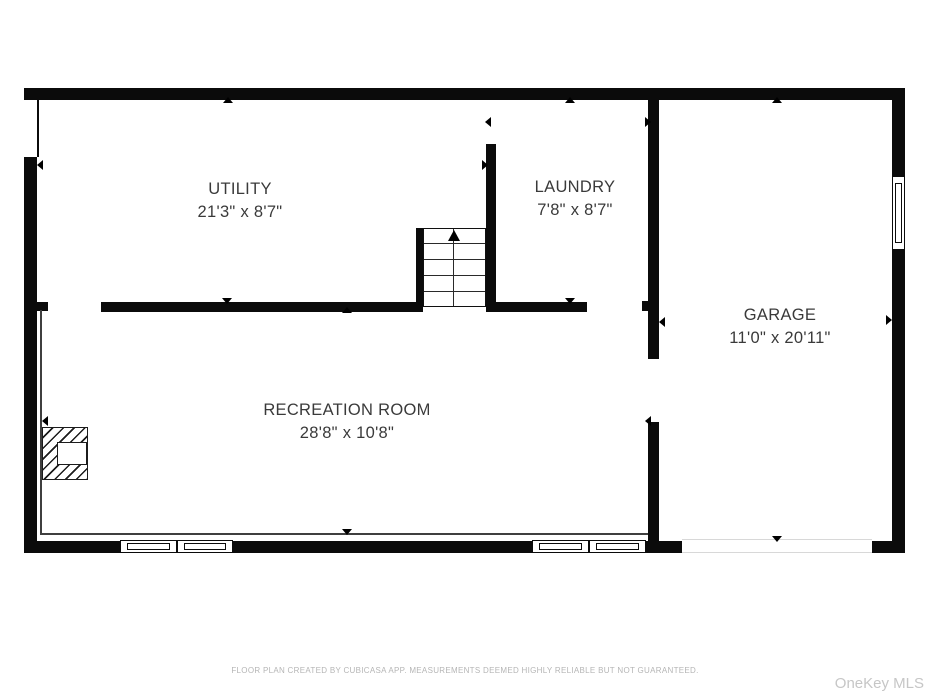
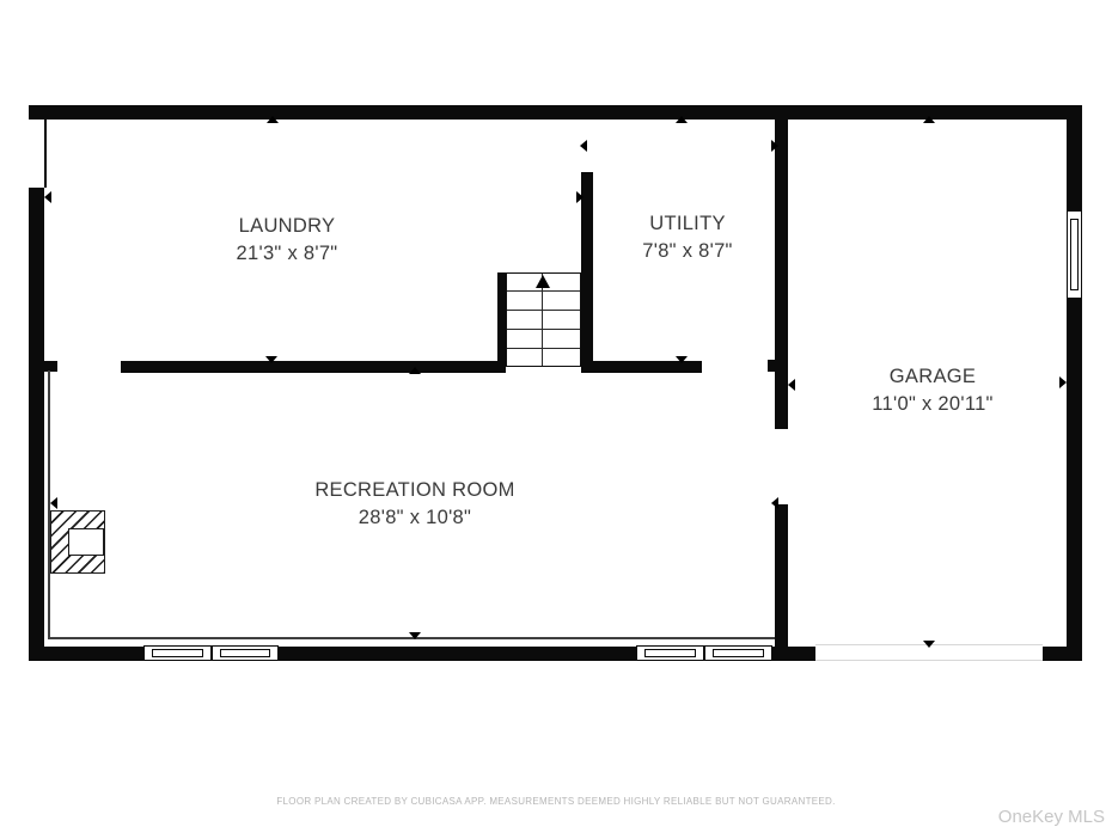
- UTILITY
+ LAUNDRY
  21'3" x 8'7"
- LAUNDRY
+ UTILITY
  7'8" x 8'7"
  GARAGE
  11'0" x 20'11"
  RECREATION ROOM
  28'8" x 10'8"
  FLOOR PLAN CREATED BY CUBICASA APP. MEASUREMENTS DEEMED HIGHLY RELIABLE BUT NOT GUARANTEED.
  OneKey MLS
